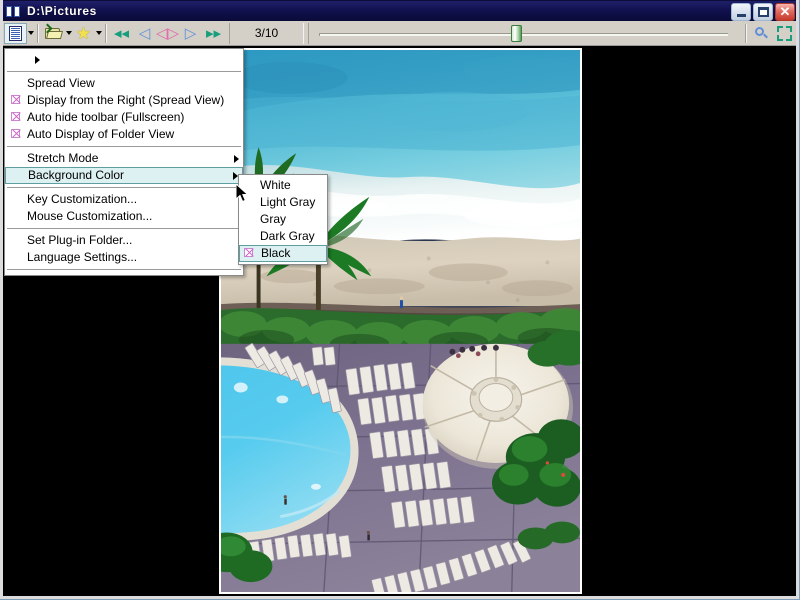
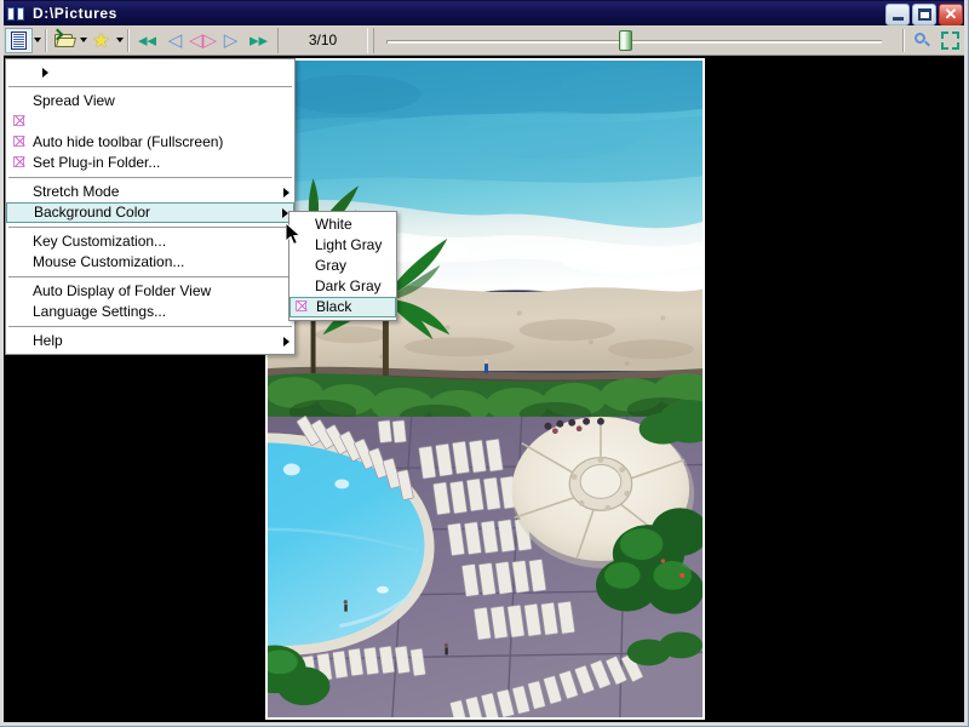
  D:\Pictures
  ✕
  ★
  ◂◂
  ◁
  ◁▷
  ▷
  ▸▸
  3/10
  Spread View
- Display from the Right (Spread View)
  Auto hide toolbar (Fullscreen)
- Auto Display of Folder View
+ Set Plug-in Folder...
  Stretch Mode
  Background Color
  Key Customization...
  Mouse Customization...
- Set Plug-in Folder...
+ Auto Display of Folder View
  Language Settings...
+ Help
  White
  Light Gray
  Gray
  Dark Gray
  Black
